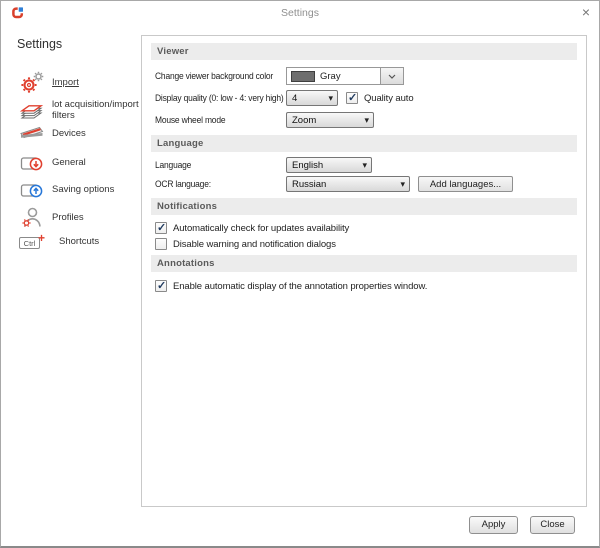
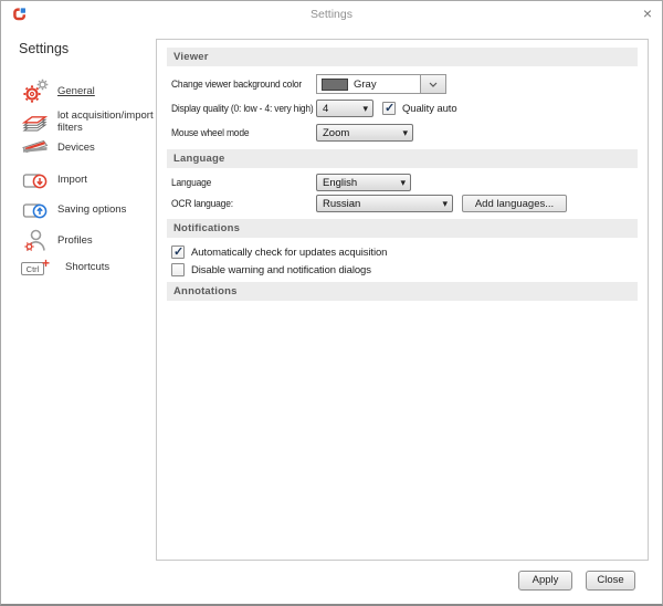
  Settings
  ×
  Settings
- Import
+ General
  lot acquisition/import filters
  Devices
- General
+ Import
  Saving options
  Profiles
  Ctrl+
  Shortcuts
  Viewer
  Change viewer background color
  Gray
  Display quality (0: low - 4: very high)
  4
  Quality auto
  Mouse wheel mode
  Zoom
  Language
  Language
  English
  OCR language:
  Russian
  Add languages...
  Notifications
- Automatically check for updates availability
+ Automatically check for updates acquisition
  Disable warning and notification dialogs
  Annotations
- Enable automatic display of the annotation properties window.
  Apply
  Close
